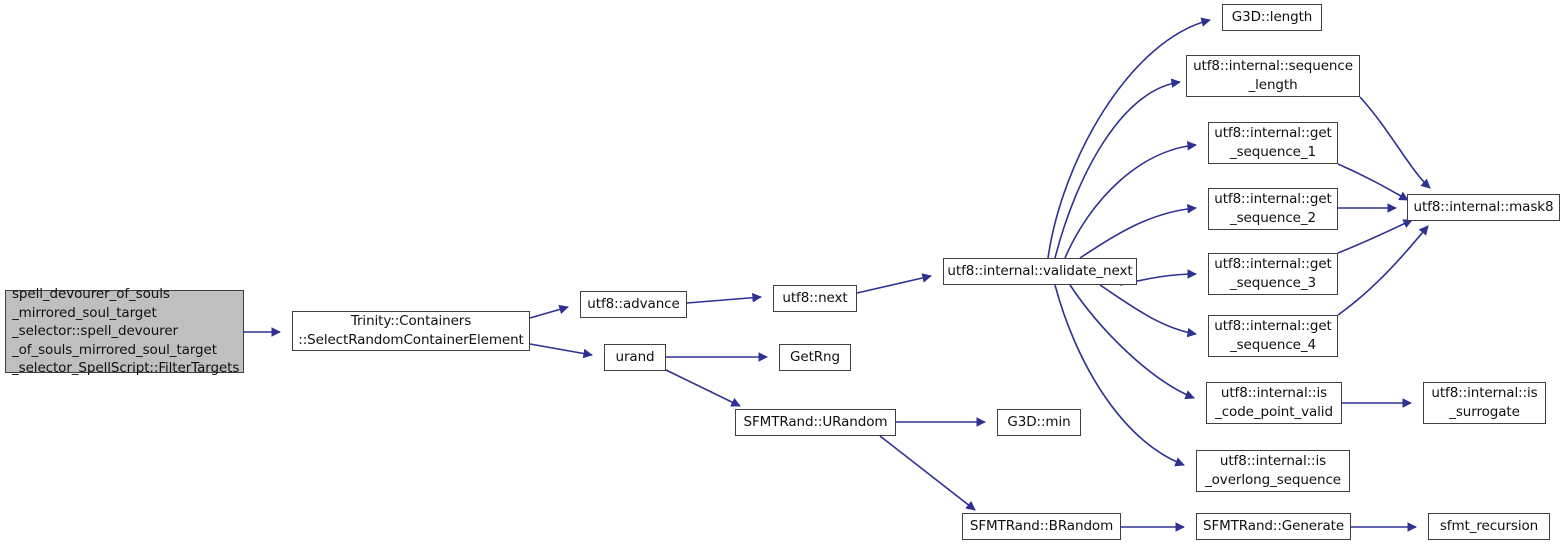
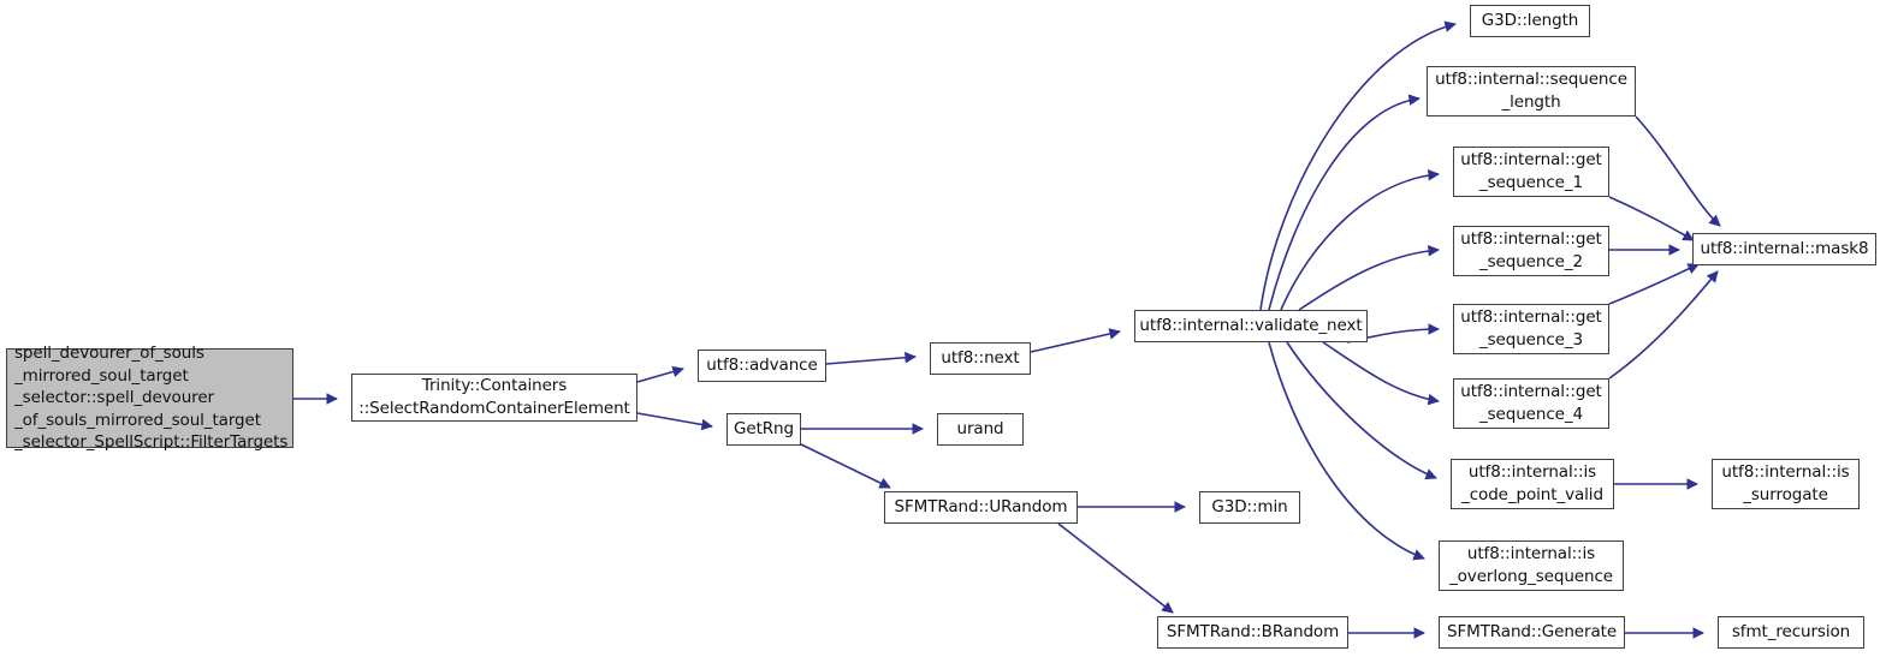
  spell_devourer_of_souls
  _mirrored_soul_target
  _selector::spell_devourer
  _of_souls_mirrored_soul_target
  _selector_SpellScript::FilterTargets
  Trinity::Containers
  ::SelectRandomContainerElement
  utf8::advance
- urand
+ GetRng
  utf8::next
- GetRng
+ urand
  SFMTRand::URandom
  utf8::internal::validate_next
  G3D::min
  SFMTRand::BRandom
  G3D::length
  utf8::internal::sequence
  _length
  utf8::internal::get
  _sequence_1
  utf8::internal::get
  _sequence_2
  utf8::internal::get
  _sequence_3
  utf8::internal::get
  _sequence_4
  utf8::internal::is
  _code_point_valid
  utf8::internal::is
  _overlong_sequence
  utf8::internal::mask8
  utf8::internal::is
  _surrogate
  SFMTRand::Generate
  sfmt_recursion
